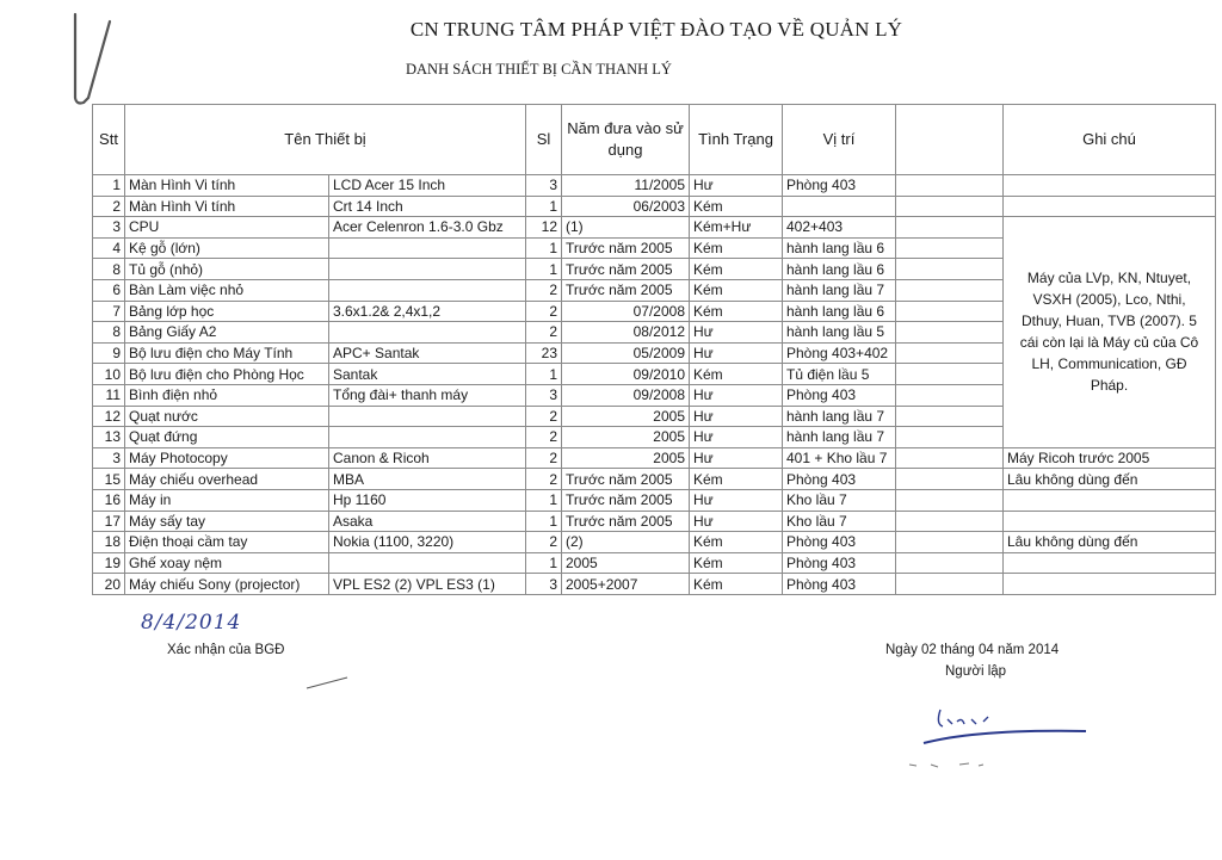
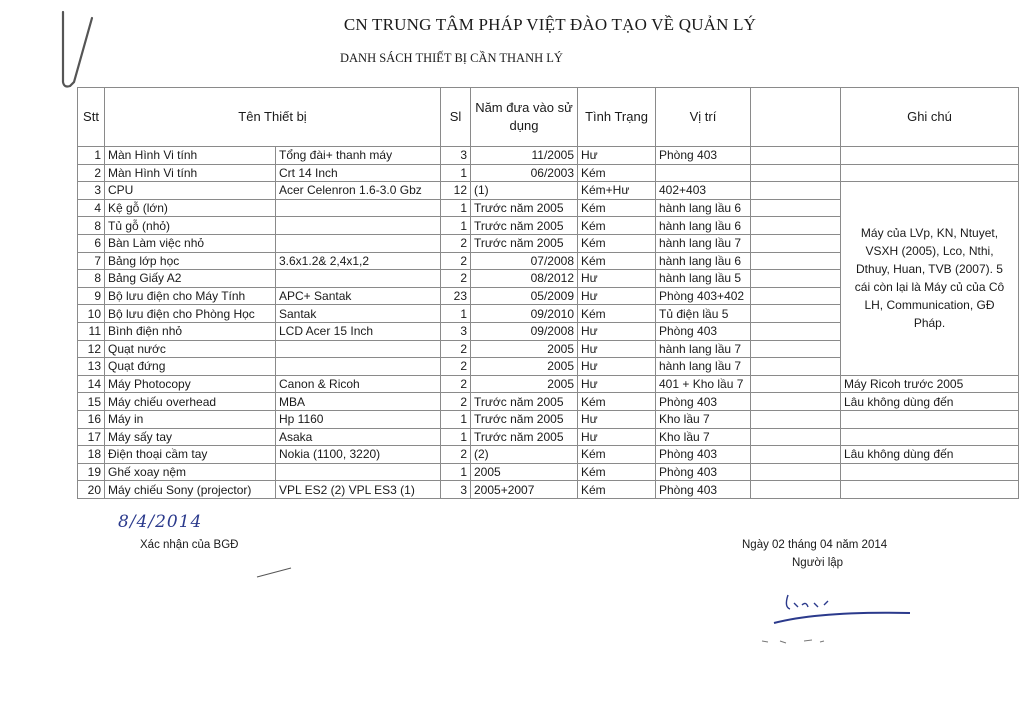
  CN TRUNG TÂM PHÁP VIỆT ĐÀO TẠO VỀ QUẢN LÝ
  DANH SÁCH THIẾT BỊ CẦN THANH LÝ
  Stt	Tên Thiết bị	Sl	Năm đưa vào sử dụng	Tình Trạng	Vị trí		Ghi chú
- 1	Màn Hình Vi tính	LCD Acer 15 Inch	3	11/2005	Hư	Phòng 403
+ 1	Màn Hình Vi tính	Tổng đài+ thanh máy	3	11/2005	Hư	Phòng 403
  2	Màn Hình Vi tính	Crt 14 Inch	1	06/2003	Kém
  3	CPU	Acer Celenron 1.6-3.0 Gbz	12	(1)	Kém+Hư	402+403		Máy của LVp, KN, Ntuyet, VSXH (2005), Lco, Nthi, Dthuy, Huan, TVB (2007). 5 cái còn lại là Máy củ của Cô LH, Communication, GĐ Pháp.
  4	Kệ gỗ (lớn)		1	Trước năm 2005	Kém	hành lang lầu 6
  8	Tủ gỗ (nhỏ)		1	Trước năm 2005	Kém	hành lang lầu 6
  6	Bàn Làm việc nhỏ		2	Trước năm 2005	Kém	hành lang lầu 7
  7	Bảng lớp học	3.6x1.2& 2,4x1,2	2	07/2008	Kém	hành lang lầu 6
  8	Bảng Giấy A2		2	08/2012	Hư	hành lang lầu 5
  9	Bộ lưu điện cho Máy Tính	APC+ Santak	23	05/2009	Hư	Phòng 403+402
  10	Bộ lưu điện cho Phòng Học	Santak	1	09/2010	Kém	Tủ điện lầu 5
- 11	Bình điện nhỏ	Tổng đài+ thanh máy	3	09/2008	Hư	Phòng 403
+ 11	Bình điện nhỏ	LCD Acer 15 Inch	3	09/2008	Hư	Phòng 403
  12	Quạt nước		2	2005	Hư	hành lang lầu 7
  13	Quạt đứng		2	2005	Hư	hành lang lầu 7
- 3	Máy Photocopy	Canon & Ricoh	2	2005	Hư	401 + Kho lầu 7		Máy Ricoh trước 2005
+ 14	Máy Photocopy	Canon & Ricoh	2	2005	Hư	401 + Kho lầu 7		Máy Ricoh trước 2005
  15	Máy chiếu overhead	MBA	2	Trước năm 2005	Kém	Phòng 403		Lâu không dùng đến
  16	Máy in	Hp 1160	1	Trước năm 2005	Hư	Kho lầu 7
  17	Máy sấy tay	Asaka	1	Trước năm 2005	Hư	Kho lầu 7
  18	Điện thoại cầm tay	Nokia (1100, 3220)	2	(2)	Kém	Phòng 403		Lâu không dùng đến
  19	Ghế xoay nệm		1	2005	Kém	Phòng 403
  20	Máy chiếu Sony (projector)	VPL ES2 (2) VPL ES3 (1)	3	2005+2007	Kém	Phòng 403
  8/4/2014
  Xác nhận của BGĐ
  Ngày 02 tháng 04 năm 2014
  Người lập
